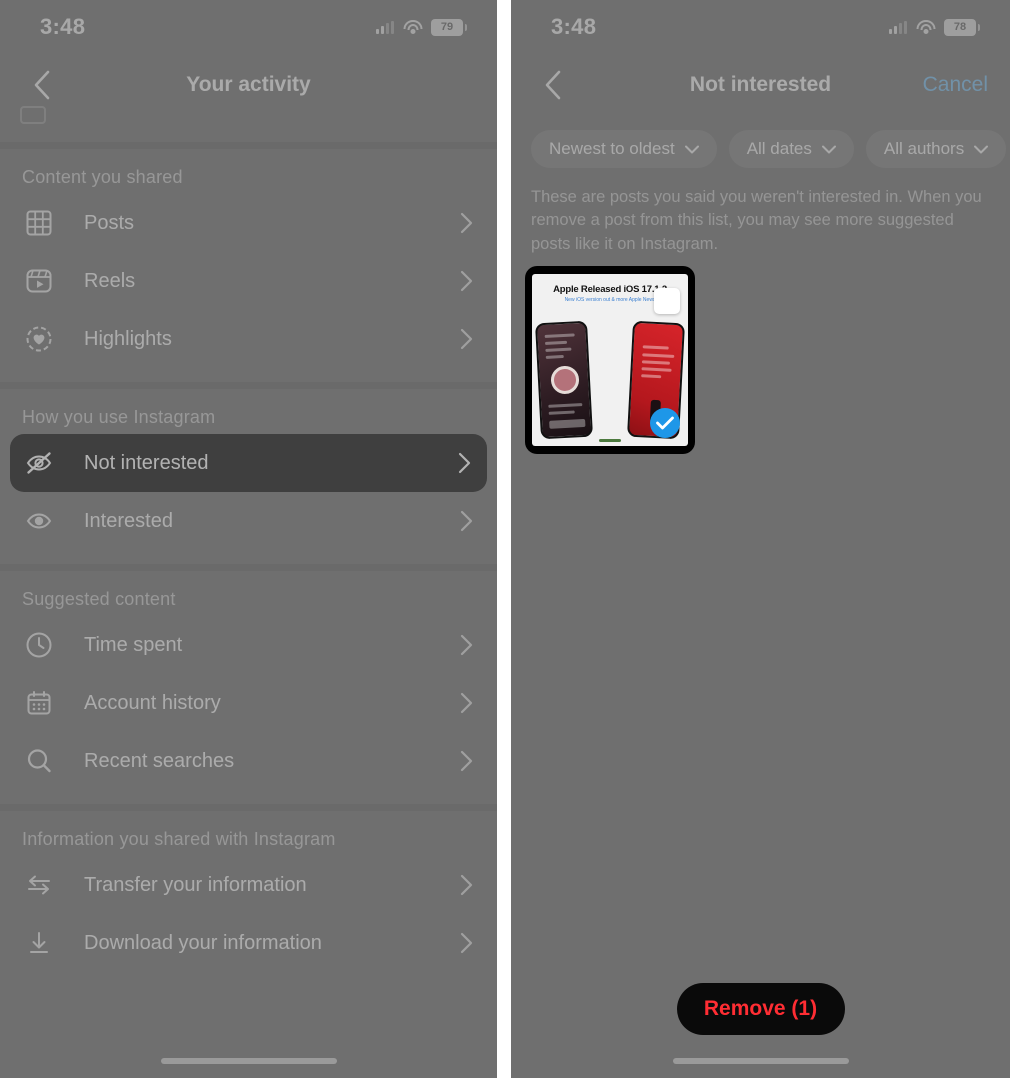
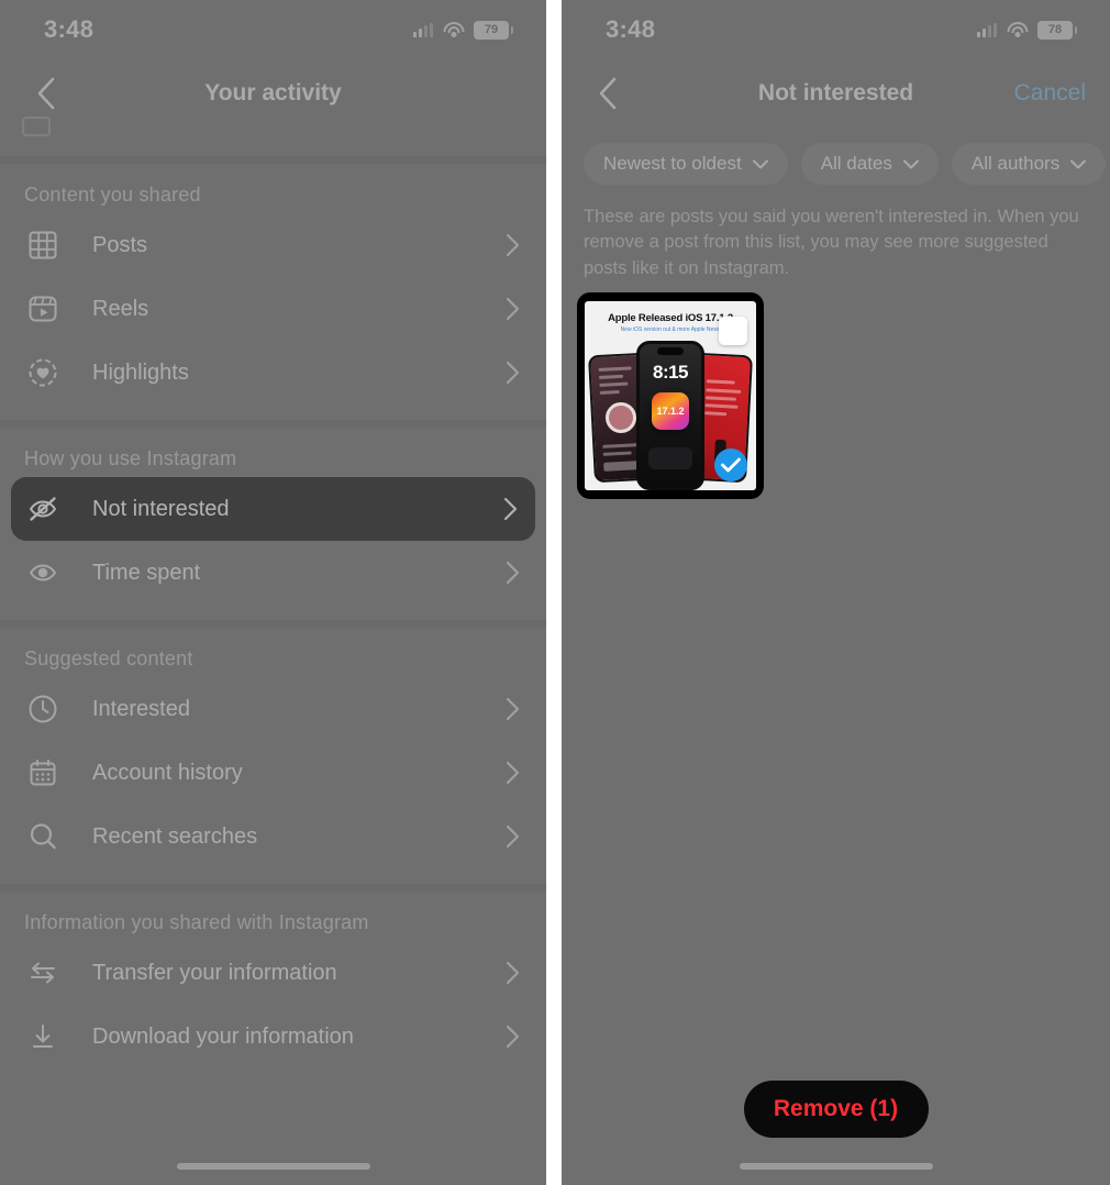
  3:48
  79
  Your activity
  Content you shared
  Posts
  Reels
  Highlights
  How you use Instagram
  Not interested
- Interested
+ Time spent
  Suggested content
- Time spent
+ Interested
  Account history
  Recent searches
  Information you shared with Instagram
  Transfer your information
  Download your information
  3:48
  78
  Not interested
  Cancel
  Newest to oldest
  All dates
  All authors
  These are posts you said you weren't interested in. When you remove a post from this list, you may see more suggested posts like it on Instagram.
  Apple Released iOS 17.
+ 8:15
+ 17.1.2
  Remove (1)
